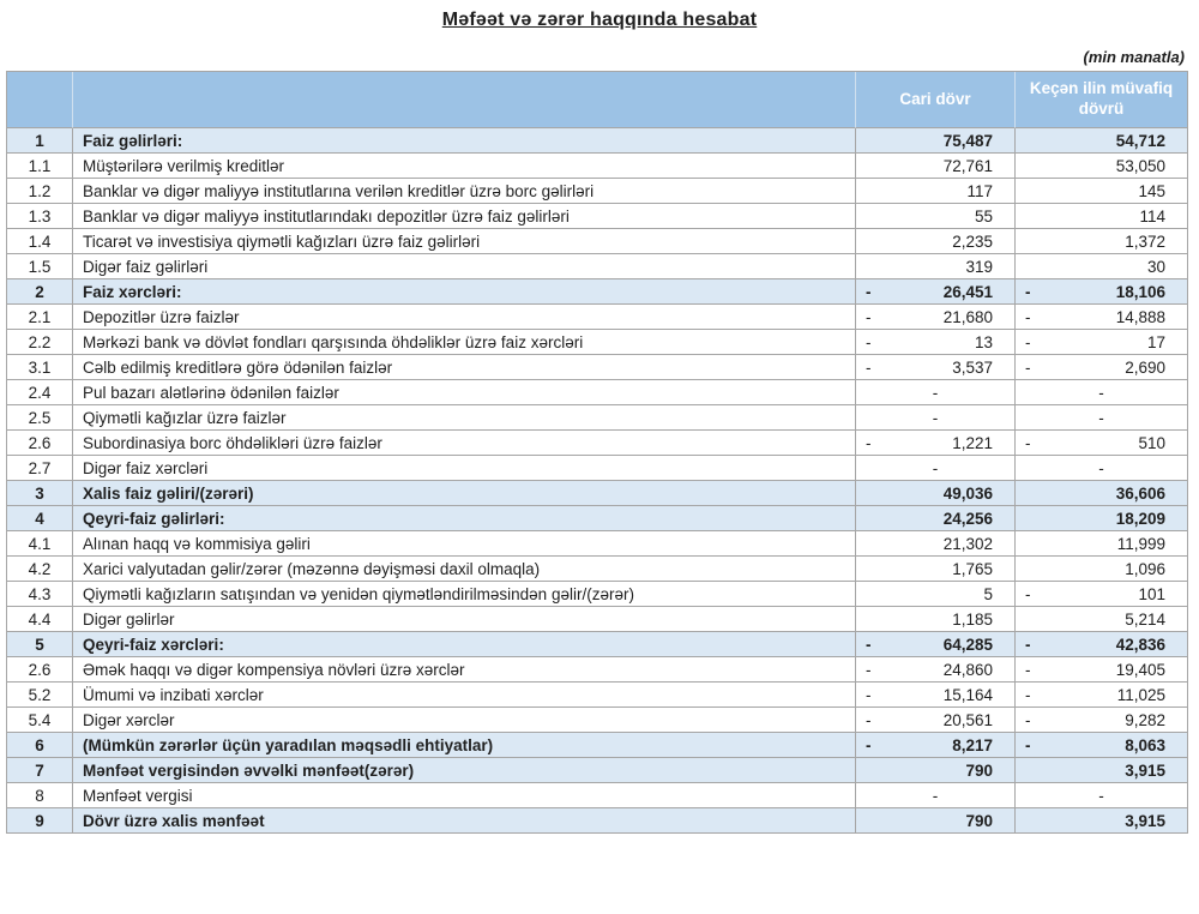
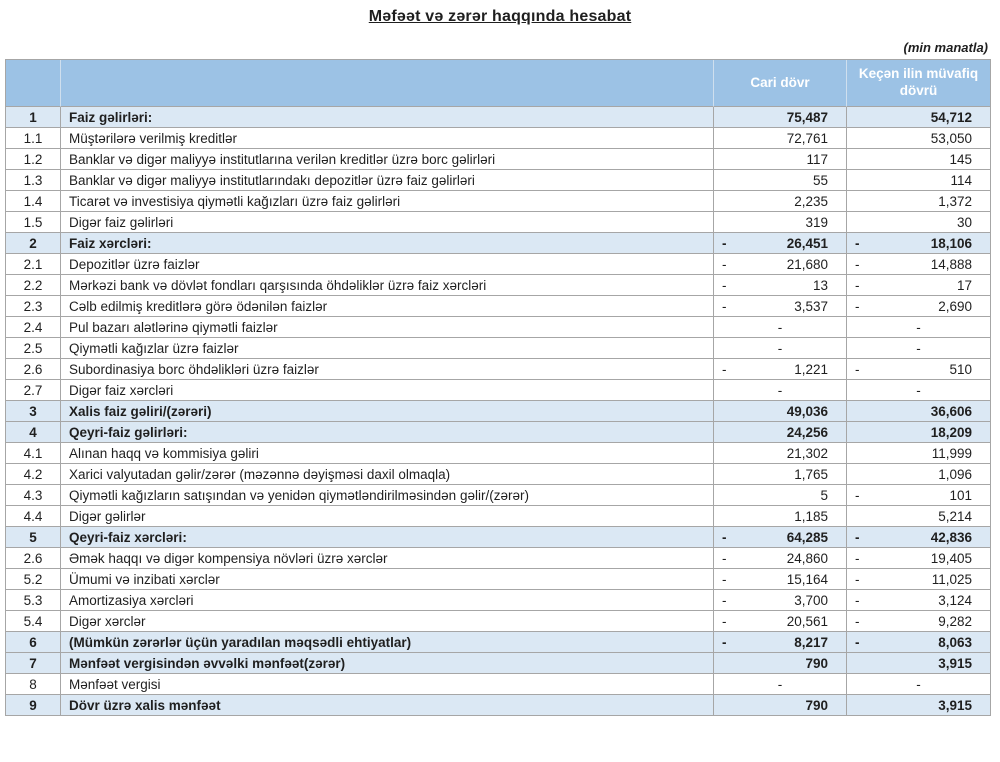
  Məfəət və zərər haqqında hesabat
  (min manatla)
  		Cari dövr	Keçən ilin müvafiq dövrü
  1	Faiz gəlirləri:	75,487	54,712
  1.1	Müştərilərə verilmiş kreditlər	72,761	53,050
  1.2	Banklar və digər maliyyə institutlarına verilən kreditlər üzrə borc gəlirləri	117	145
  1.3	Banklar və digər maliyyə institutlarındakı depozitlər üzrə faiz gəlirləri	55	114
  1.4	Ticarət və investisiya qiymətli kağızları üzrə faiz gəlirləri	2,235	1,372
  1.5	Digər faiz gəlirləri	319	30
  2	Faiz xərcləri:	- 26,451	- 18,106
  2.1	Depozitlər üzrə faizlər	- 21,680	- 14,888
  2.2	Mərkəzi bank və dövlət fondları qarşısında öhdəliklər üzrə faiz xərcləri	- 13	- 17
- 3.1	Cəlb edilmiş kreditlərə görə ödənilən faizlər	- 3,537	- 2,690
+ 2.3	Cəlb edilmiş kreditlərə görə ödənilən faizlər	- 3,537	- 2,690
- 2.4	Pul bazarı alətlərinə ödənilən faizlər	-	-
+ 2.4	Pul bazarı alətlərinə qiymətli faizlər	-	-
  2.5	Qiymətli kağızlar üzrə faizlər	-	-
  2.6	Subordinasiya borc öhdəlikləri üzrə faizlər	- 1,221	- 510
  2.7	Digər faiz xərcləri	-	-
  3	Xalis faiz gəliri/(zərəri)	49,036	36,606
  4	Qeyri-faiz gəlirləri:	24,256	18,209
  4.1	Alınan haqq və kommisiya gəliri	21,302	11,999
  4.2	Xarici valyutadan gəlir/zərər (məzənnə dəyişməsi daxil olmaqla)	1,765	1,096
  4.3	Qiymətli kağızların satışından və yenidən qiymətləndirilməsindən gəlir/(zərər)	5	- 101
  4.4	Digər gəlirlər	1,185	5,214
  5	Qeyri-faiz xərcləri:	- 64,285	- 42,836
  2.6	Əmək haqqı və digər kompensiya növləri üzrə xərclər	- 24,860	- 19,405
  5.2	Ümumi və inzibati xərclər	- 15,164	- 11,025
+ 5.3	Amortizasiya xərcləri	- 3,700	- 3,124
  5.4	Digər xərclər	- 20,561	- 9,282
  6	(Mümkün zərərlər üçün yaradılan məqsədli ehtiyatlar)	- 8,217	- 8,063
  7	Mənfəət vergisindən əvvəlki mənfəət(zərər)	790	3,915
  8	Mənfəət vergisi	-	-
  9	Dövr üzrə xalis mənfəət	790	3,915
